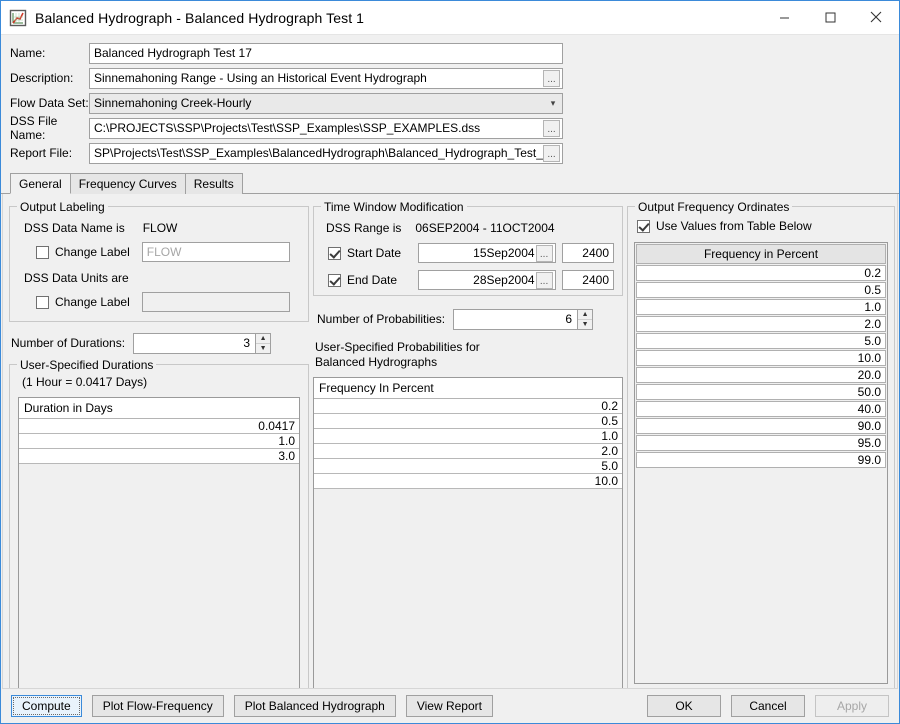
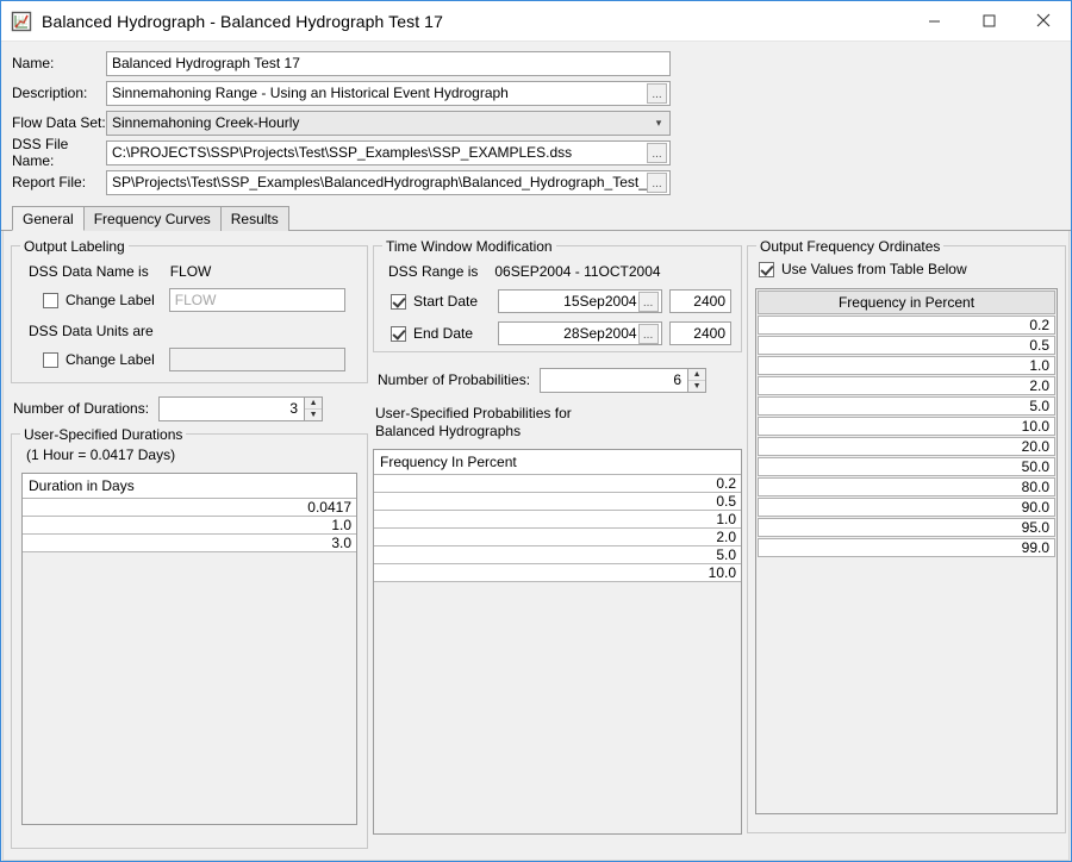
- Balanced Hydrograph - Balanced Hydrograph Test 1
+ Balanced Hydrograph - Balanced Hydrograph Test 17
  Name:
  Balanced Hydrograph Test 17
  Description:
  Sinnemahoning Range - Using an Historical Event Hydrograph
  ...
  Flow Data Set:
  Sinnemahoning Creek-Hourly
  ▾
  DSS File Name:
  C:\PROJECTS\SSP\Projects\Test\SSP_Examples\SSP_EXAMPLES.dss
  ...
  Report File:
  SP\Projects\Test\SSP_Examples\BalancedHydrograph\Balanced_Hydrograph_Test_
  ...
  General
  Frequency Curves
  Results
  Output Labeling
  DSS Data Name is
  FLOW
  Change Label
  FLOW
  DSS Data Units are
  Change Label
  Number of Durations:
  3
  User-Specified Durations
  (1 Hour = 0.0417 Days)
  Duration in Days
  0.0417
  1.0
  3.0
  Time Window Modification
  DSS Range is
  06SEP2004 - 11OCT2004
  Start Date
  15Sep2004
  ...
  2400
  End Date
  28Sep2004
  ...
  2400
  Number of Probabilities:
  6
  User-Specified Probabilities for
  Balanced Hydrographs
  Frequency In Percent
  0.2
  0.5
  1.0
  2.0
  5.0
  10.0
  Output Frequency Ordinates
  Use Values from Table Below
  Frequency in Percent
  0.2
  0.5
  1.0
  2.0
  5.0
  10.0
  20.0
  50.0
- 40.0
+ 80.0
  90.0
  95.0
  99.0
- Compute
- Plot Flow-Frequency
- Plot Balanced Hydrograph
- View Report
- OK
- Cancel
- Apply
